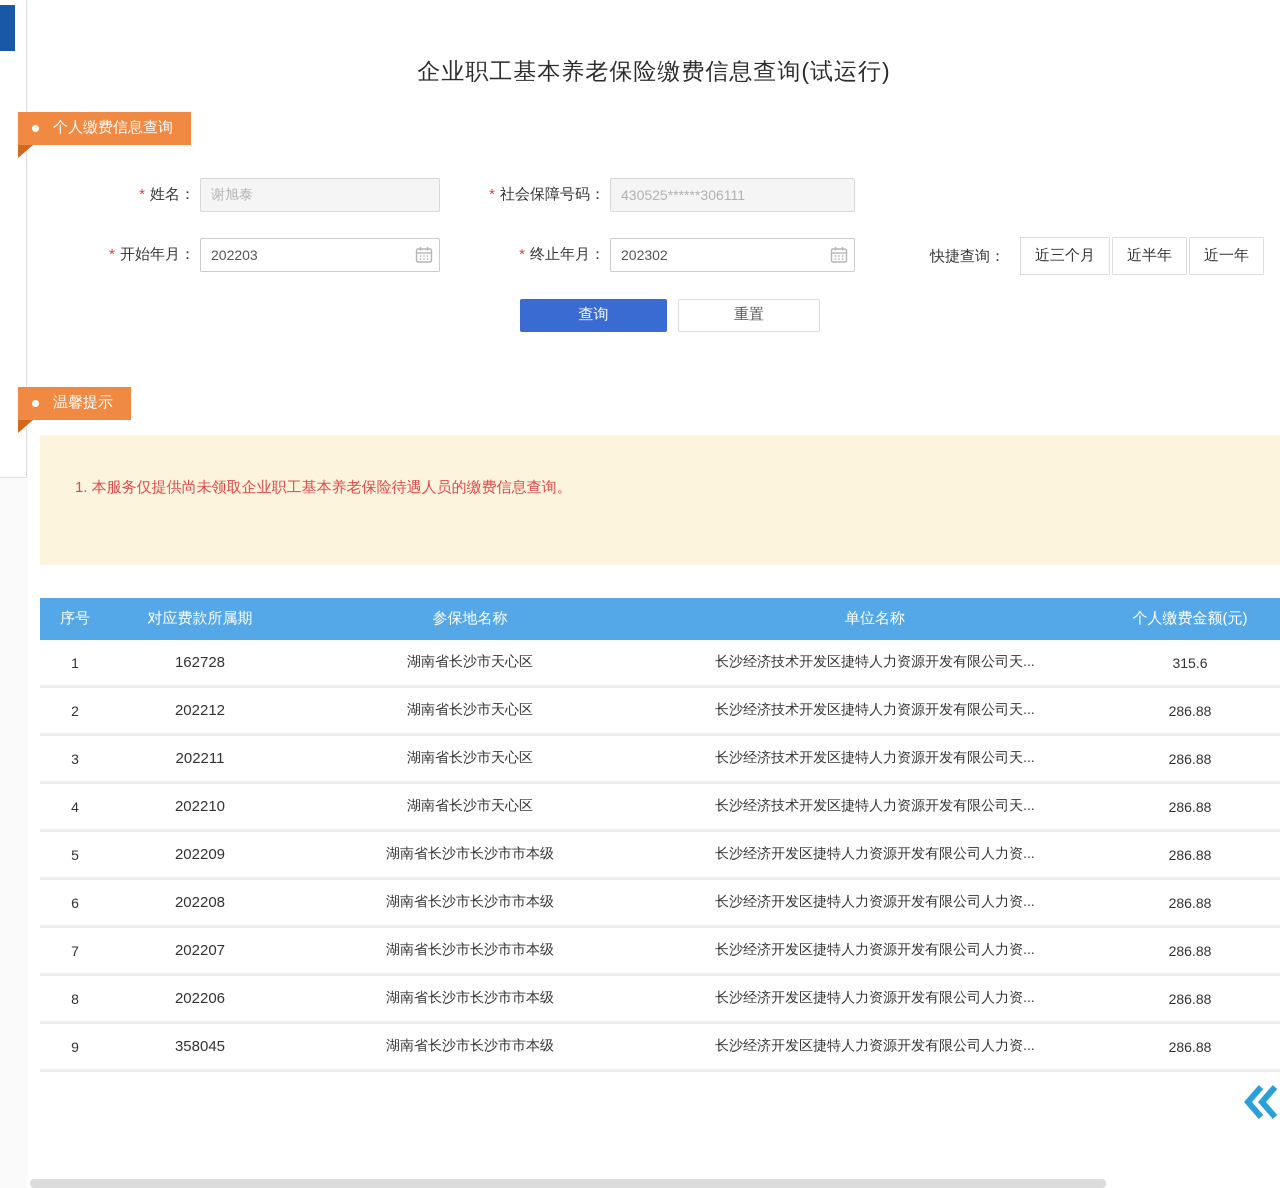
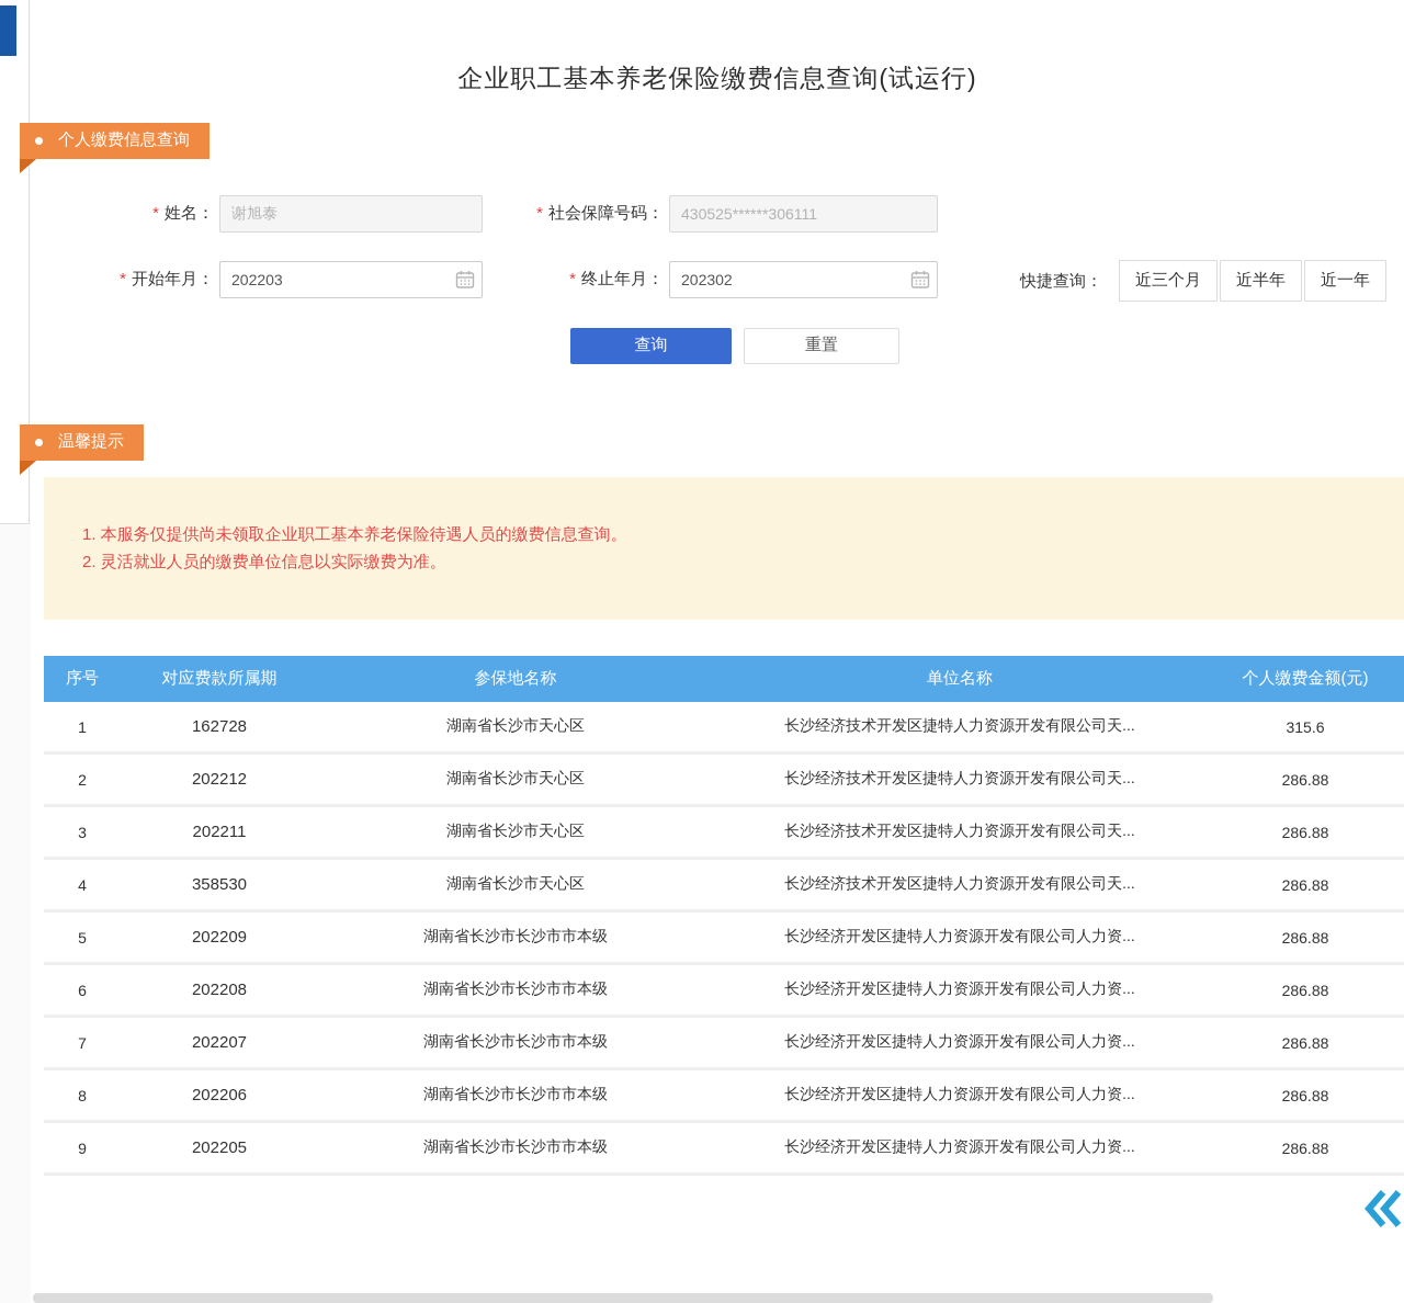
  企业职工基本养老保险缴费信息查询(试运行)
  个人缴费信息查询
  * 姓名：
  谢旭泰
  * 社会保障号码：
  430525******306111
  * 开始年月：
  202203
  * 终止年月：
  202302
  快捷查询：
  近三个月
  近半年
  近一年
  查询
  重置
  温馨提示
  1. 本服务仅提供尚未领取企业职工基本养老保险待遇人员的缴费信息查询。
+ 2. 灵活就业人员的缴费单位信息以实际缴费为准。
  序号
  对应费款所属期
  参保地名称
  单位名称
  个人缴费金额(元)
  1
  162728
  湖南省长沙市天心区
  长沙经济技术开发区捷特人力资源开发有限公司天...
  315.6
  2
  202212
  湖南省长沙市天心区
  长沙经济技术开发区捷特人力资源开发有限公司天...
  286.88
  3
  202211
  湖南省长沙市天心区
  长沙经济技术开发区捷特人力资源开发有限公司天...
  286.88
  4
- 202210
+ 358530
  湖南省长沙市天心区
  长沙经济技术开发区捷特人力资源开发有限公司天...
  286.88
  5
  202209
  湖南省长沙市长沙市市本级
  长沙经济开发区捷特人力资源开发有限公司人力资...
  286.88
  6
  202208
  湖南省长沙市长沙市市本级
  长沙经济开发区捷特人力资源开发有限公司人力资...
  286.88
  7
  202207
  湖南省长沙市长沙市市本级
  长沙经济开发区捷特人力资源开发有限公司人力资...
  286.88
  8
  202206
  湖南省长沙市长沙市市本级
  长沙经济开发区捷特人力资源开发有限公司人力资...
  286.88
  9
- 358045
+ 202205
  湖南省长沙市长沙市市本级
  长沙经济开发区捷特人力资源开发有限公司人力资...
  286.88
